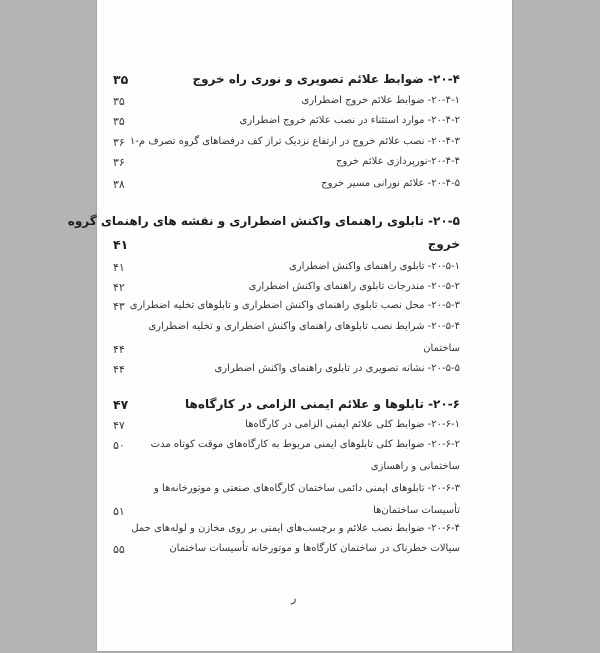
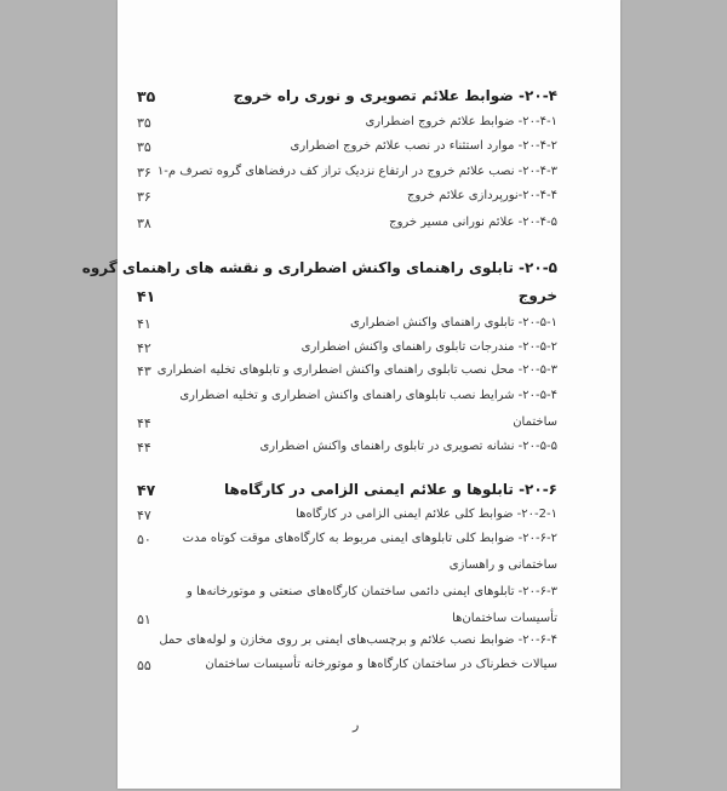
  ۲۰-۴- ضوابط علائم تصویری و نوری راه خروج
  ۳۵
  ۲۰-۴-۱- ضوابط علائم خروج اضطراری
  ۳۵
  ۲۰-۴-۲- موارد استثناء در نصب علائم خروج اضطراری
  ۳۵
  ۲۰-۴-۳- نصب علائم خروج در ارتفاع نزدیک تراز کف درفضاهای گروه تصرف م-۱
  ۳۶
  ۲۰-۴-۴-نورپردازی علائم خروج
  ۳۶
  ۲۰-۴-۵- علائم نورانی مسیر خروج
  ۳۸
  ۲۰-۵- تابلوی راهنمای واکنش اضطراری و نقشه های راهنمای گروه
  خروج
  ۴۱
  ۲۰-۵-۱- تابلوی راهنمای واکنش اضطراری
  ۴۱
  ۲۰-۵-۲- مندرجات تابلوی راهنمای واکنش اضطراری
  ۴۲
  ۲۰-۵-۳- محل نصب تابلوی راهنمای واکنش اضطراری و تابلوهای تخلیه اضطراری
  ۴۳
  ۲۰-۵-۴- شرایط نصب تابلوهای راهنمای واکنش اضطراری و تخلیه اضطراری
  ساختمان
  ۴۴
  ۲۰-۵-۵- نشانه تصویری در تابلوی راهنمای واکنش اضطراری
  ۴۴
  ۲۰-۶- تابلوها و علائم ایمنی الزامی در کارگاه‌ها
  ۴۷
- ۲۰-۶-۱- ضوابط کلی علائم ایمنی الزامی در کارگاه‌ها
+ ۲۰-2-۱- ضوابط کلی علائم ایمنی الزامی در کارگاه‌ها
  ۴۷
  ۲۰-۶-۲- ضوابط کلی تابلوهای ایمنی مربوط به کارگاه‌های موقت کوتاه مدت
  ۵۰
  ساختمانی و راهسازی
  ۲۰-۶-۳- تابلوهای ایمنی دائمی ساختمان کارگاه‌های صنعتی و موتورخانهها و
  تأسیسات ساختمان‌ها
  ۵۱
  ۲۰-۶-۴- ضوابط نصب علائم و برچسب‌های ایمنی بر روی مخازن و لوله‌های حمل
  سیالات خطرناک در ساختمان کارگاه‌ها و موتورخانه تأسیسات ساختمان
  ۵۵
  ر
